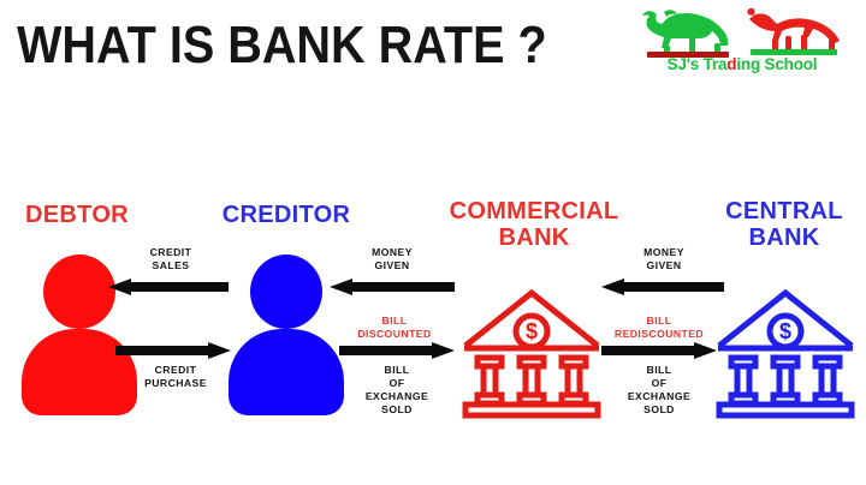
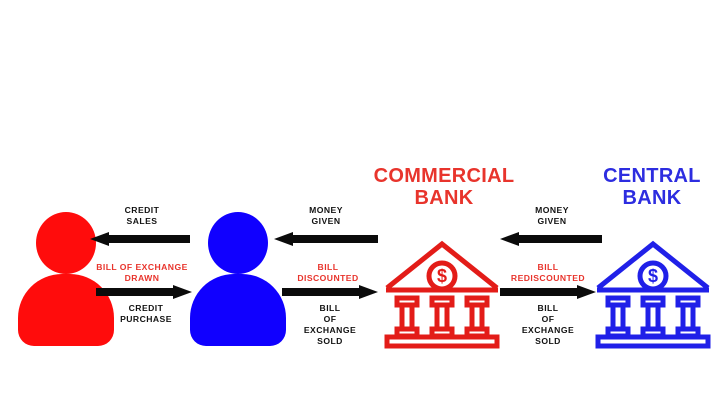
- WHAT IS BANK RATE ?
- SJ's Trading School
- DEBTOR
- CREDITOR
  COMMERCIAL
  BANK
  CENTRAL
  BANK
  $
  $
  CREDIT
  SALES
  MONEY
  GIVEN
  MONEY
  GIVEN
+ BILL OF EXCHANGE
+ DRAWN
  CREDIT
  PURCHASE
  BILL
  DISCOUNTED
  BILL
  OF
  EXCHANGE
  SOLD
  BILL
  REDISCOUNTED
  BILL
  OF
  EXCHANGE
  SOLD
